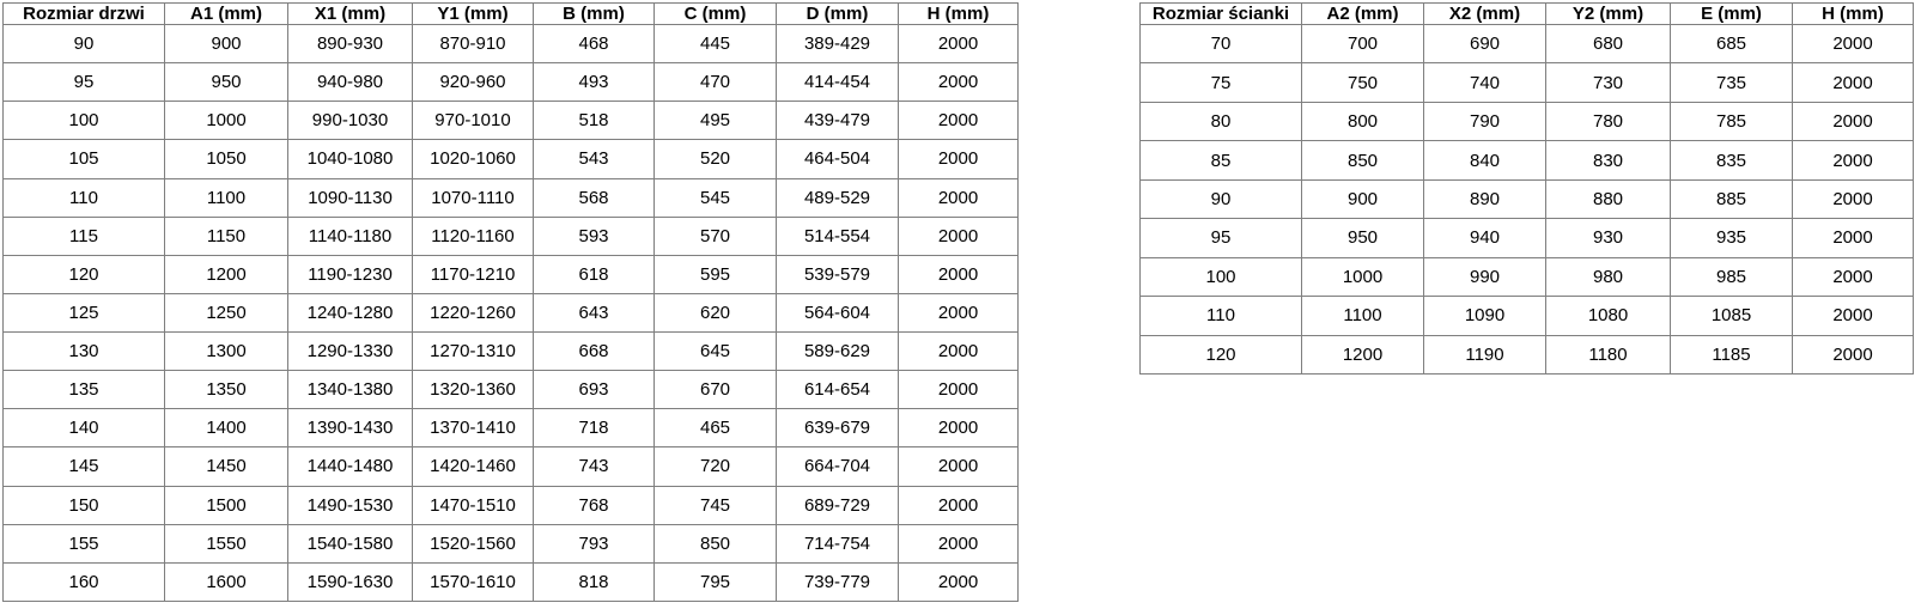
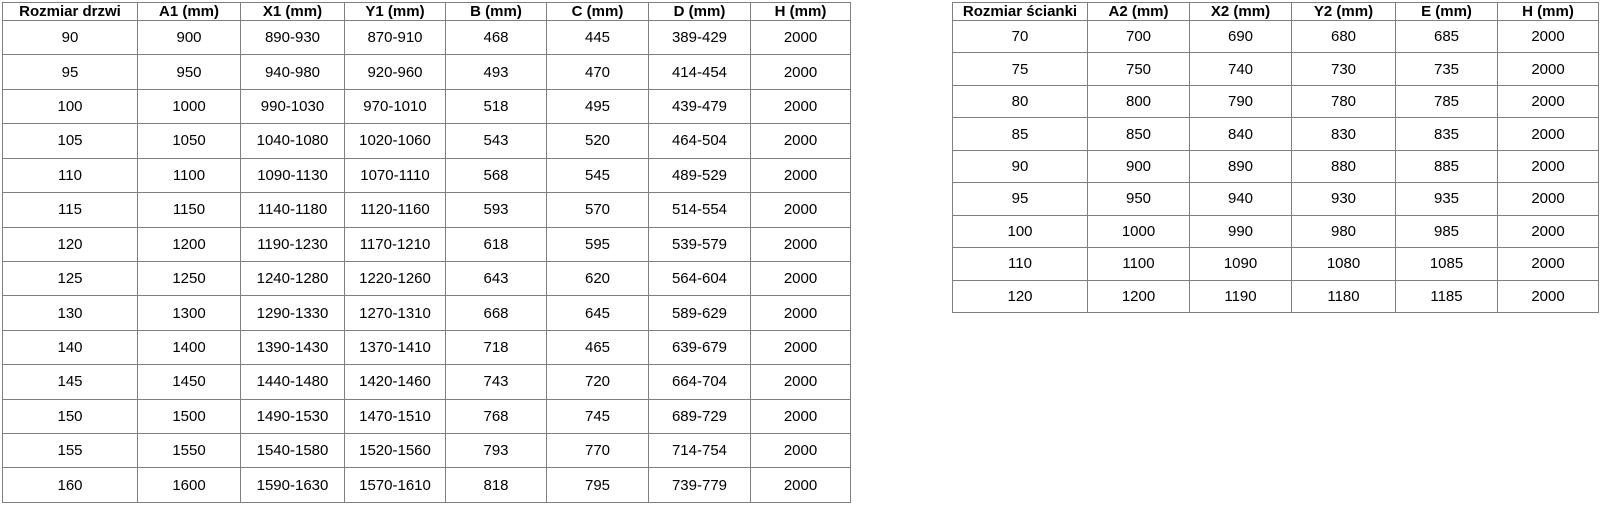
  Rozmiar drzwi	A1 (mm)	X1 (mm)	Y1 (mm)	B (mm)	C (mm)	D (mm)	H (mm)
  90	900	890-930	870-910	468	445	389-429	2000
  95	950	940-980	920-960	493	470	414-454	2000
  100	1000	990-1030	970-1010	518	495	439-479	2000
  105	1050	1040-1080	1020-1060	543	520	464-504	2000
  110	1100	1090-1130	1070-1110	568	545	489-529	2000
  115	1150	1140-1180	1120-1160	593	570	514-554	2000
  120	1200	1190-1230	1170-1210	618	595	539-579	2000
  125	1250	1240-1280	1220-1260	643	620	564-604	2000
  130	1300	1290-1330	1270-1310	668	645	589-629	2000
- 135	1350	1340-1380	1320-1360	693	670	614-654	2000
  140	1400	1390-1430	1370-1410	718	465	639-679	2000
  145	1450	1440-1480	1420-1460	743	720	664-704	2000
  150	1500	1490-1530	1470-1510	768	745	689-729	2000
- 155	1550	1540-1580	1520-1560	793	850	714-754	2000
+ 155	1550	1540-1580	1520-1560	793	770	714-754	2000
  160	1600	1590-1630	1570-1610	818	795	739-779	2000
  Rozmiar ścianki	A2 (mm)	X2 (mm)	Y2 (mm)	E (mm)	H (mm)
  70	700	690	680	685	2000
  75	750	740	730	735	2000
  80	800	790	780	785	2000
  85	850	840	830	835	2000
  90	900	890	880	885	2000
  95	950	940	930	935	2000
  100	1000	990	980	985	2000
  110	1100	1090	1080	1085	2000
  120	1200	1190	1180	1185	2000
